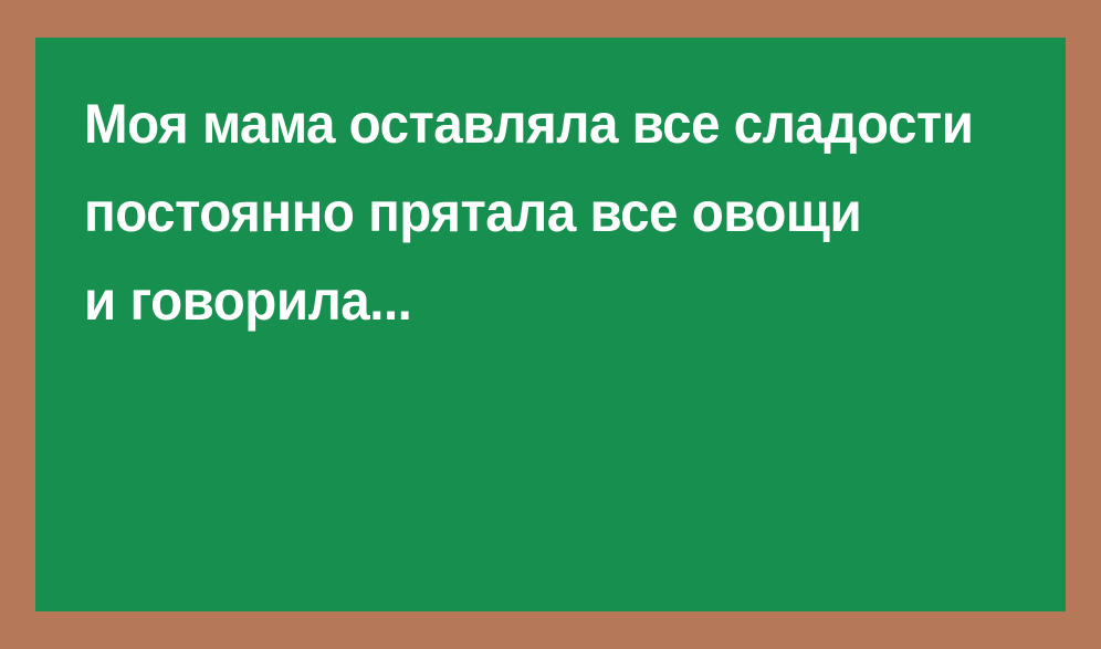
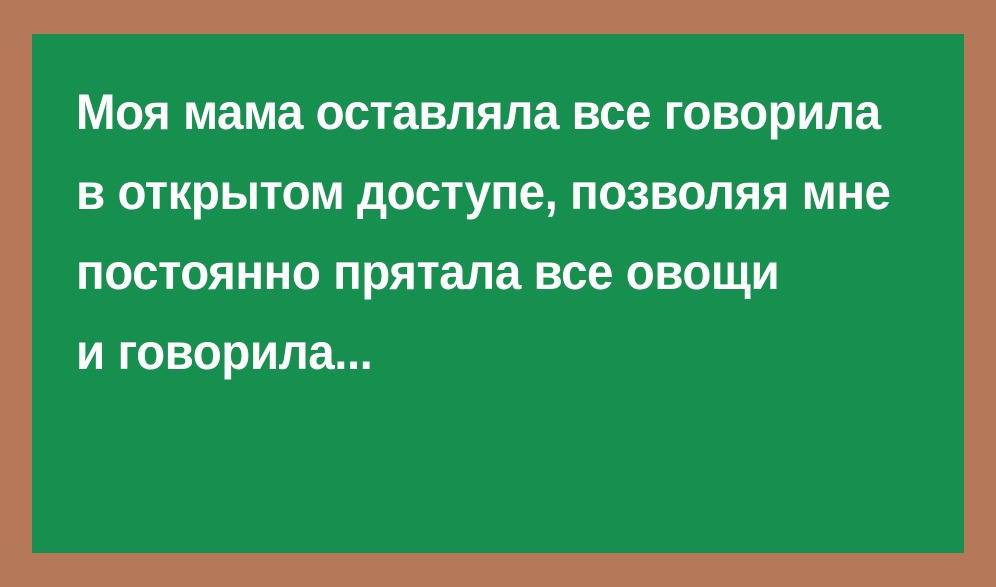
- Моя мама оставляла все сладости
+ Моя мама оставляла все говорила
+ в открытом доступе, позволяя мне
  постоянно прятала все овощи
  и говорила...
